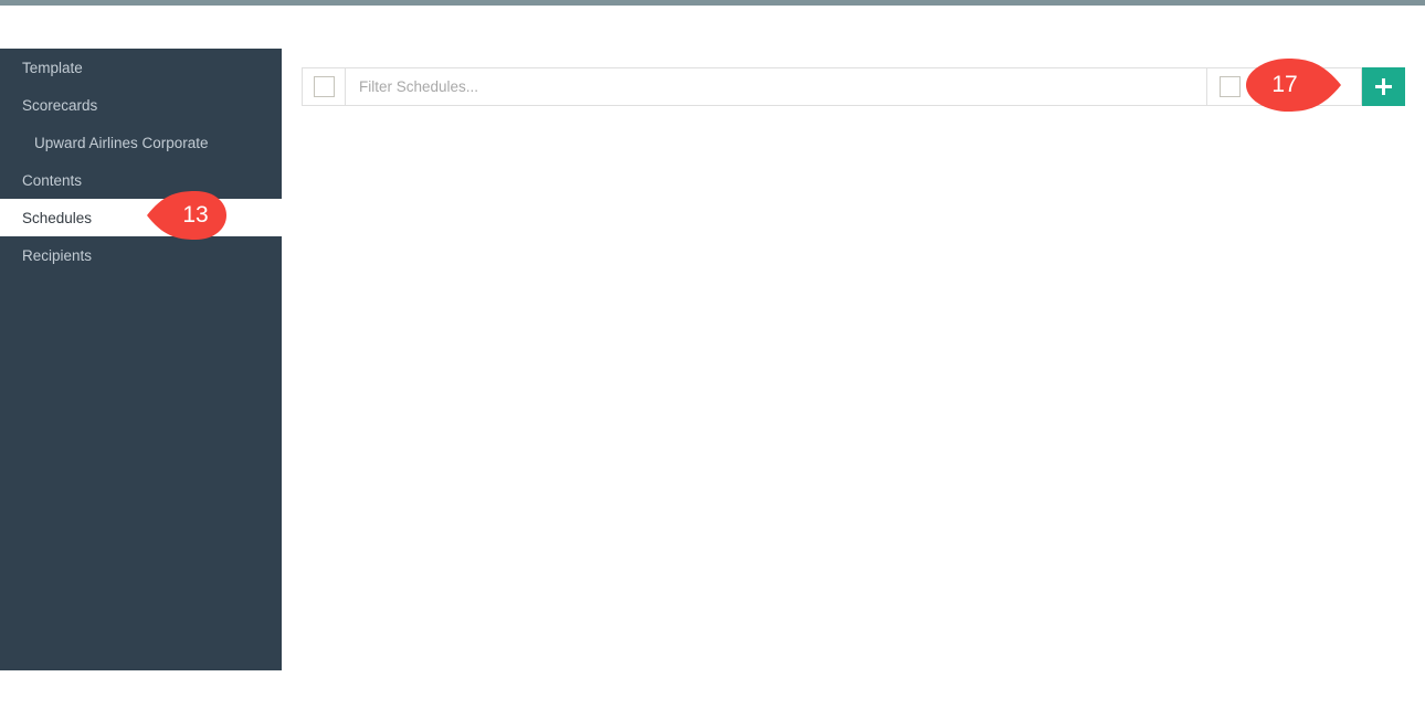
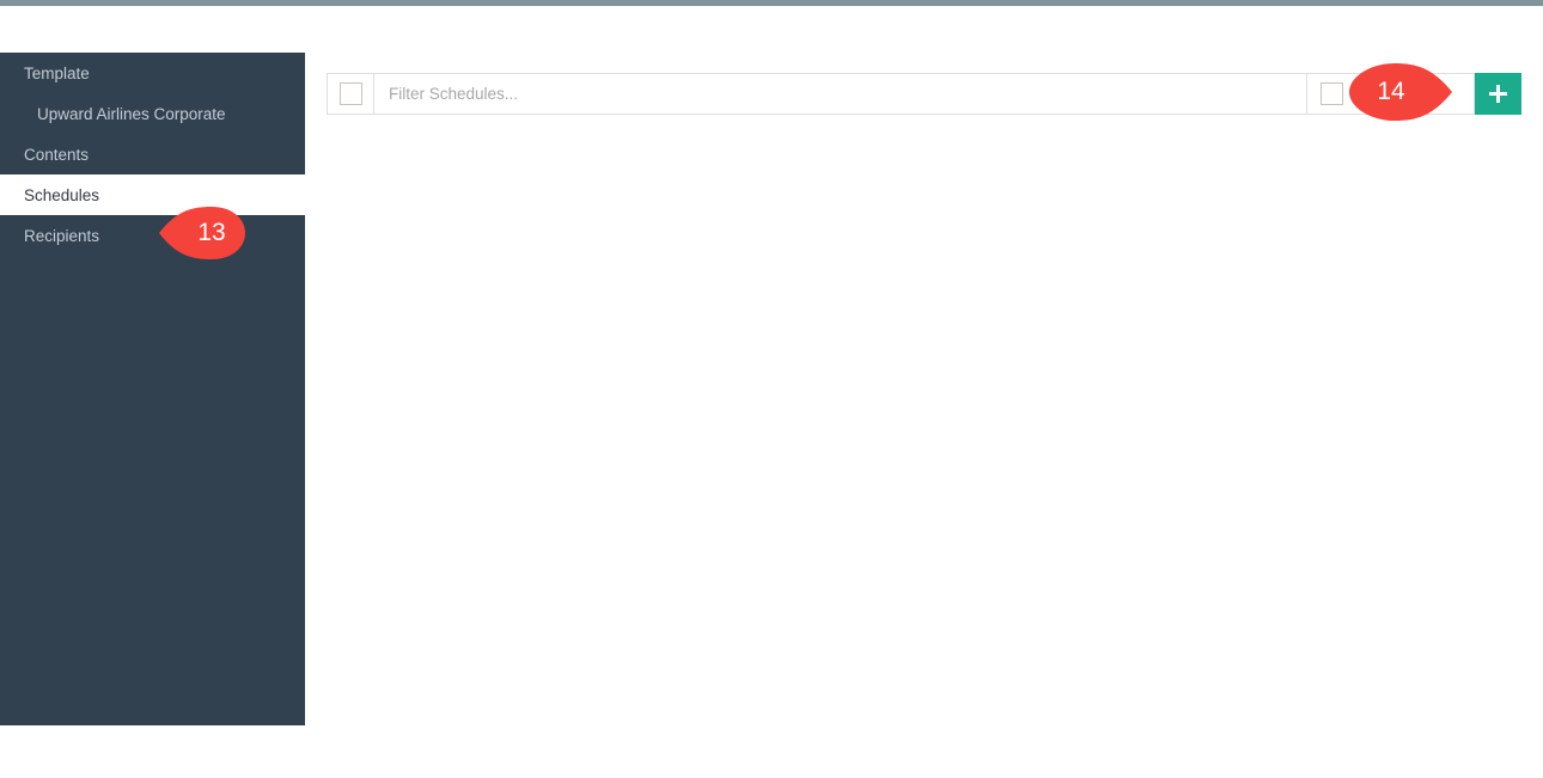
  Template
- Scorecards
  Upward Airlines Corporate
  Contents
  Schedules
  Recipients
  Filter Schedules...
  13
- 17
+ 14
